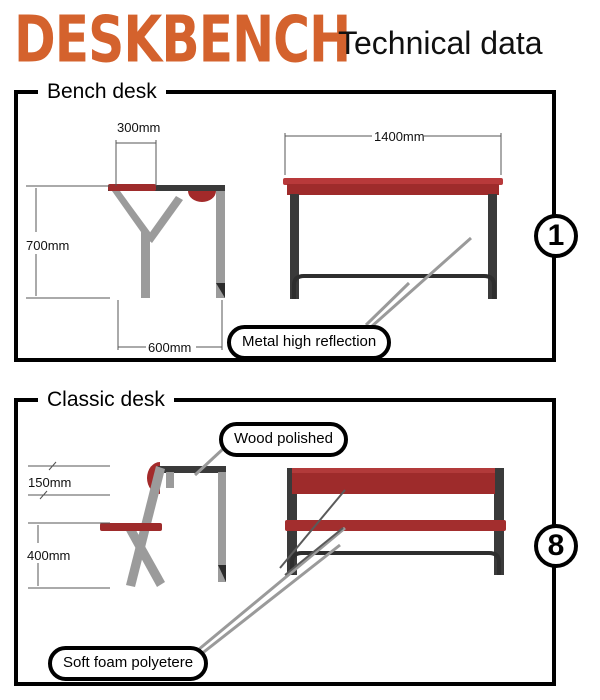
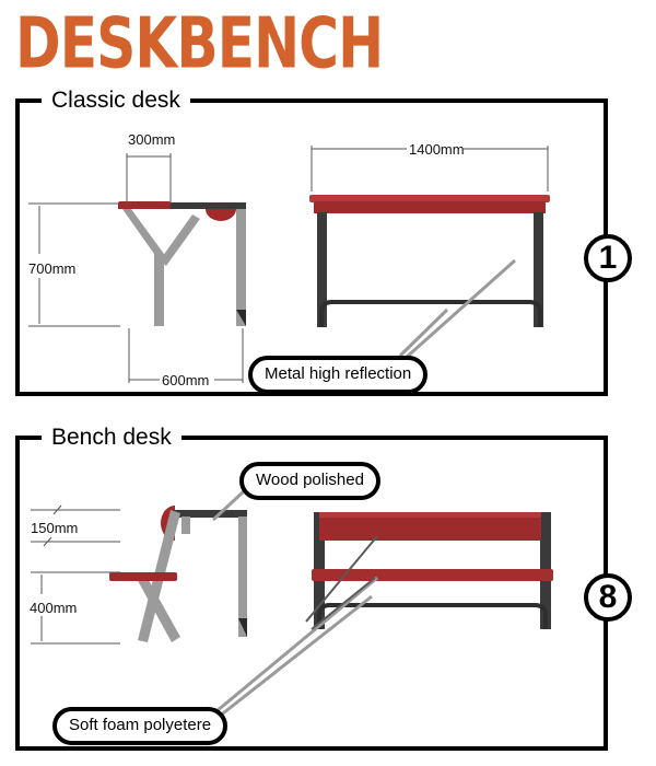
  DESKBENCH
- Technical data
- Bench desk
+ Classic desk
  1
- Classic desk
+ Bench desk
  8
  300mm
  700mm
  600mm
  1400mm
  150mm
  400mm
  Metal high reflection
  Wood polished
  Soft foam polyetere
